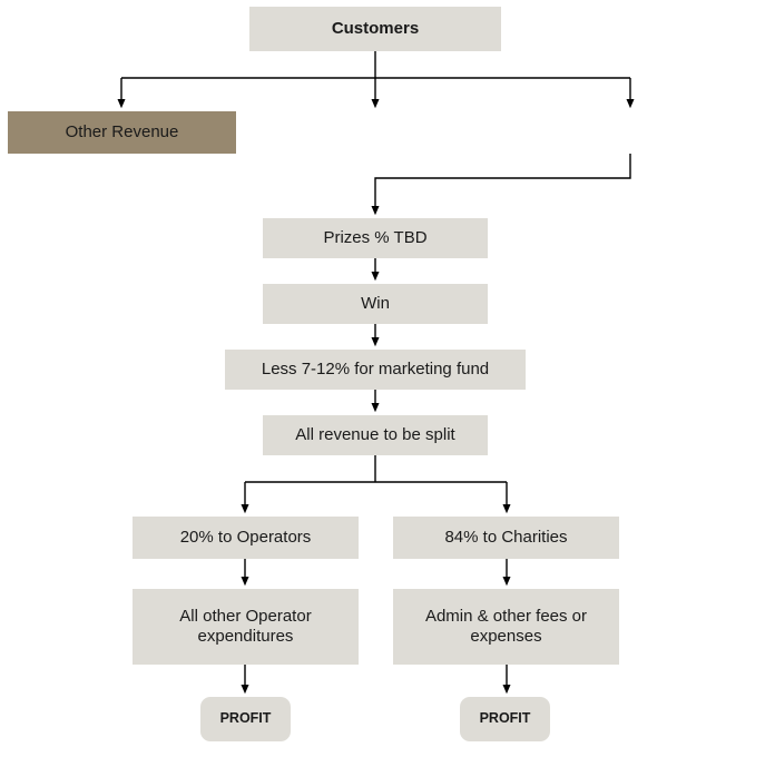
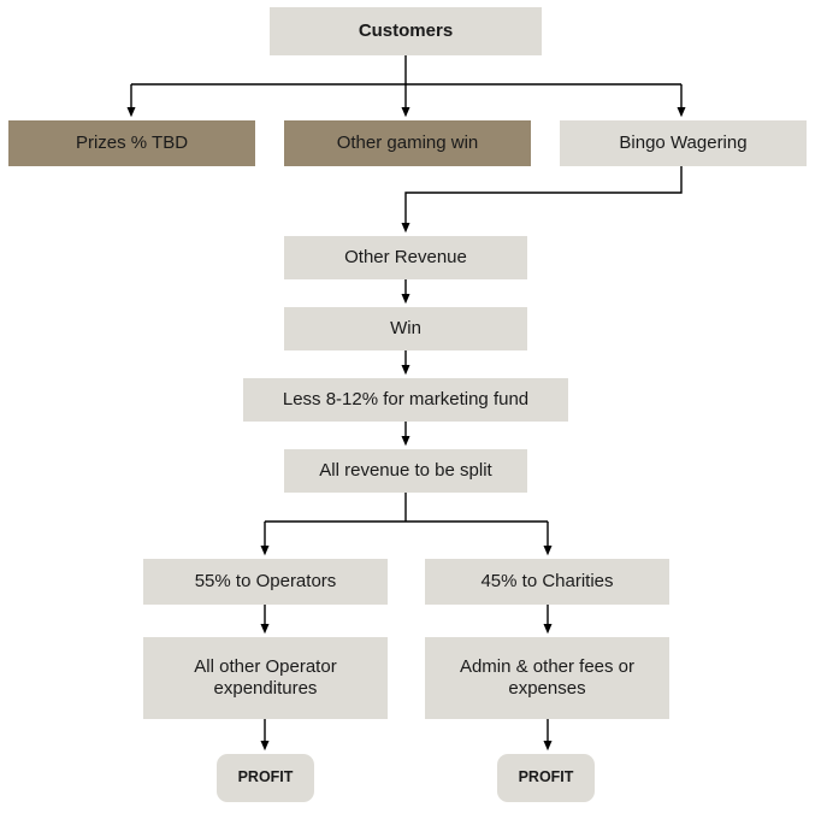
  Customers
- Other Revenue
+ Prizes % TBD
+ Other gaming win
+ Bingo Wagering
- Prizes % TBD
+ Other Revenue
  Win
- Less 7-12% for marketing fund
+ Less 8-12% for marketing fund
  All revenue to be split
- 20% to Operators
+ 55% to Operators
- 84% to Charities
+ 45% to Charities
  All other Operator
  expenditures
  Admin & other fees or
  expenses
  PROFIT
  PROFIT
